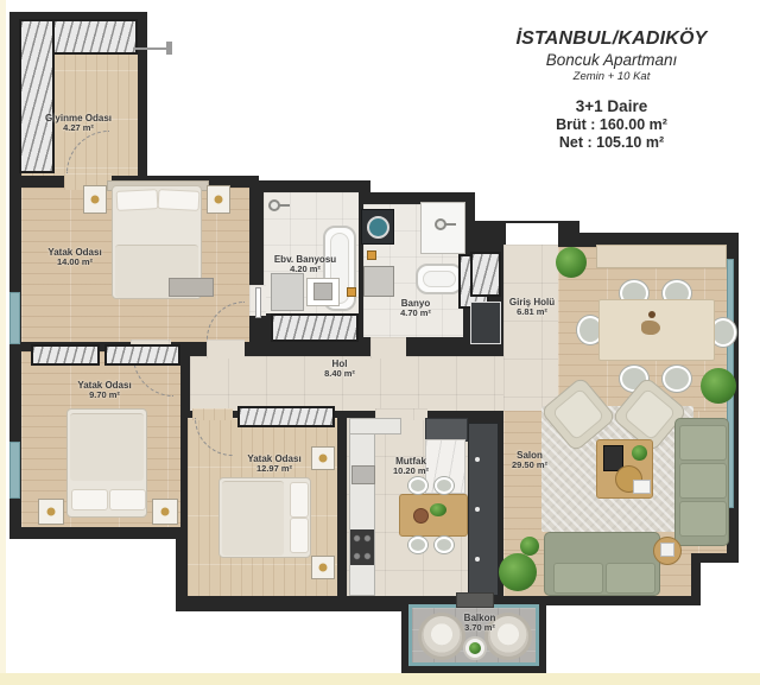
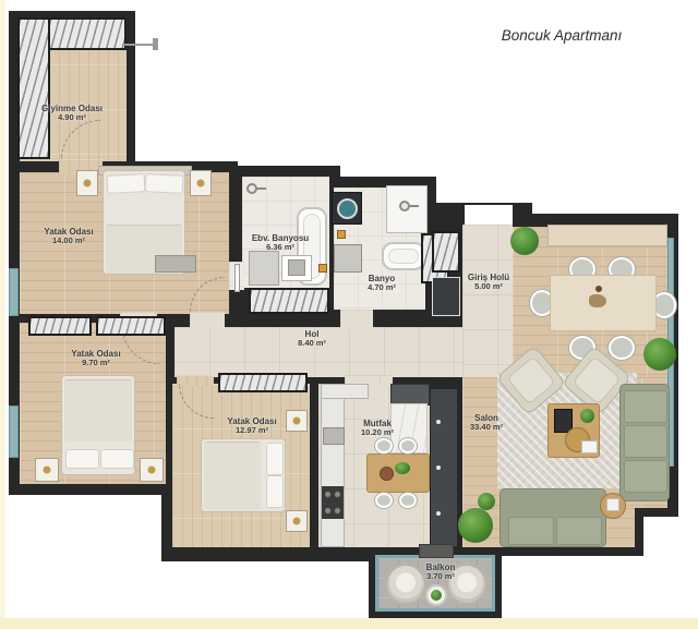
  Giyinme Odası
- 4.27 m²
+ 4.90 m²
  Yatak Odası
  14.00 m²
  Ebv. Banyosu
- 4.20 m²
+ 6.36 m²
  Banyo
  4.70 m²
  Giriş Holü
- 6.81 m²
+ 5.00 m²
  Hol
  8.40 m²
  Yatak Odası
  9.70 m²
  Yatak Odası
  12.97 m²
  Mutfak
  10.20 m²
  Salon
- 29.50 m²
+ 33.40 m²
  Balkon
  3.70 m²
- İSTANBUL/KADIKÖY
  Boncuk Apartmanı
- Zemin + 10 Kat
- 3+1 Daire
- Brüt : 160.00 m²
- Net : 105.10 m²
